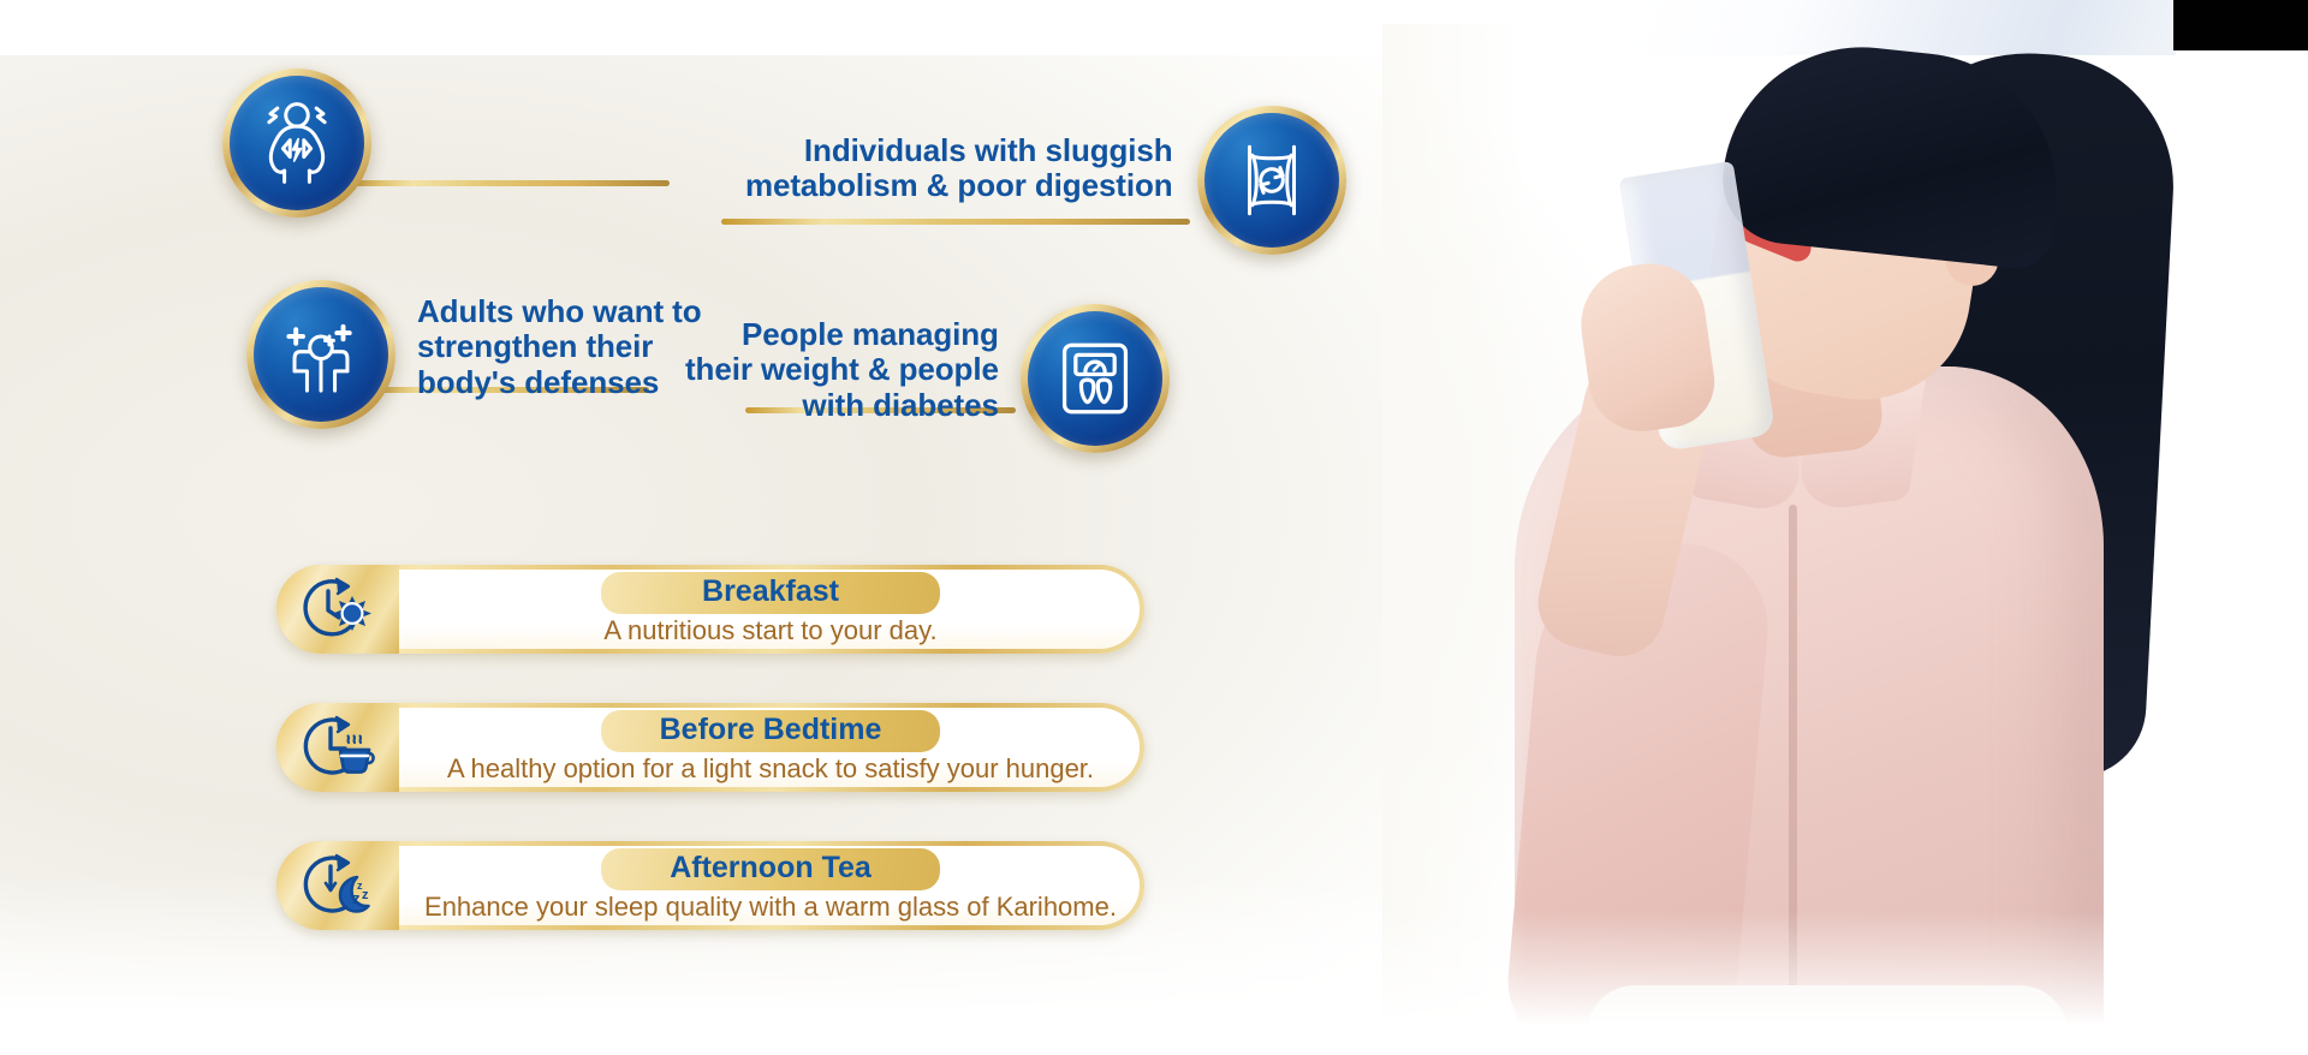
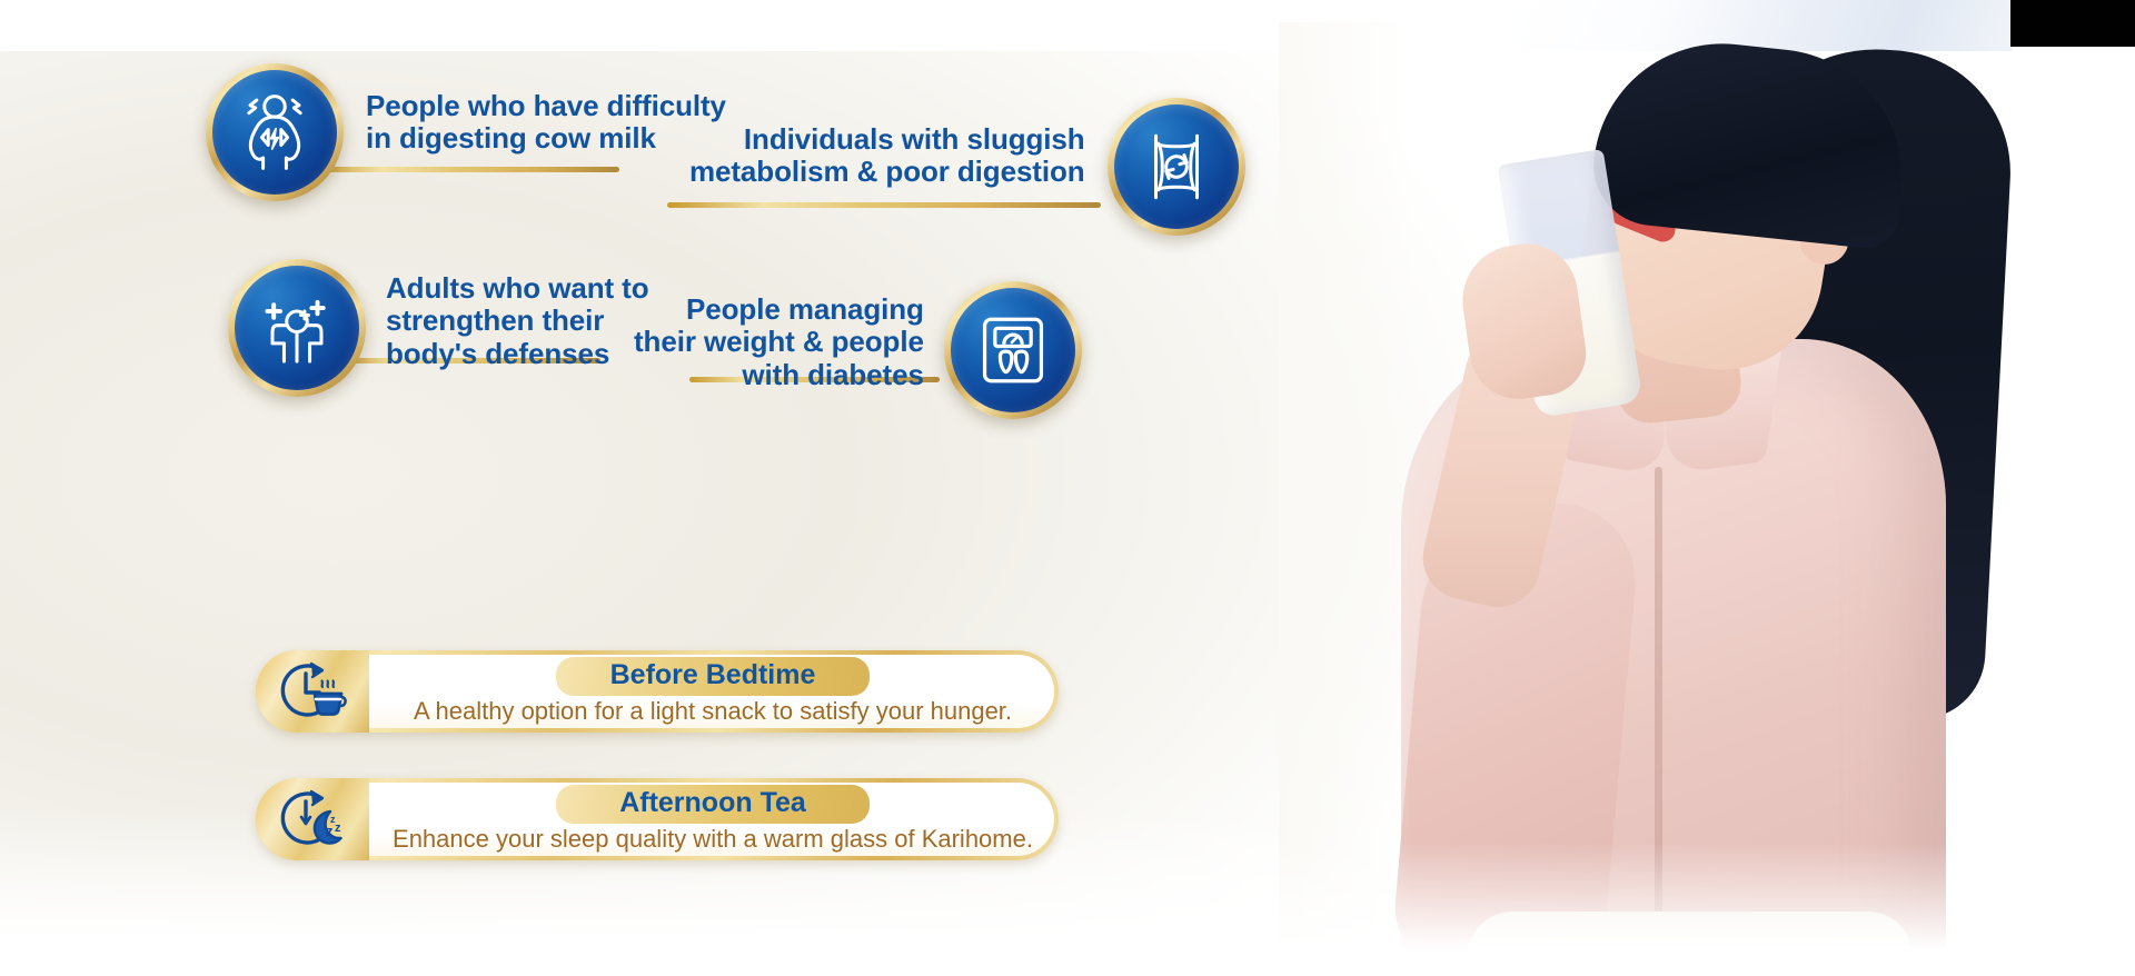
+ People who have difficulty
+ in digesting cow milk
  Individuals with sluggish
  metabolism & poor digestion
  Adults who want to
  strengthen their
  body's defenses
  People managing
  their weight & people
  with diabetes
- Breakfast
- A nutritious start to your day.
  Before Bedtime
  A healthy option for a light snack to satisfy your hunger.
  z
  z
  z
  Afternoon Tea
  Enhance your sleep quality with a warm glass of Karihome.
